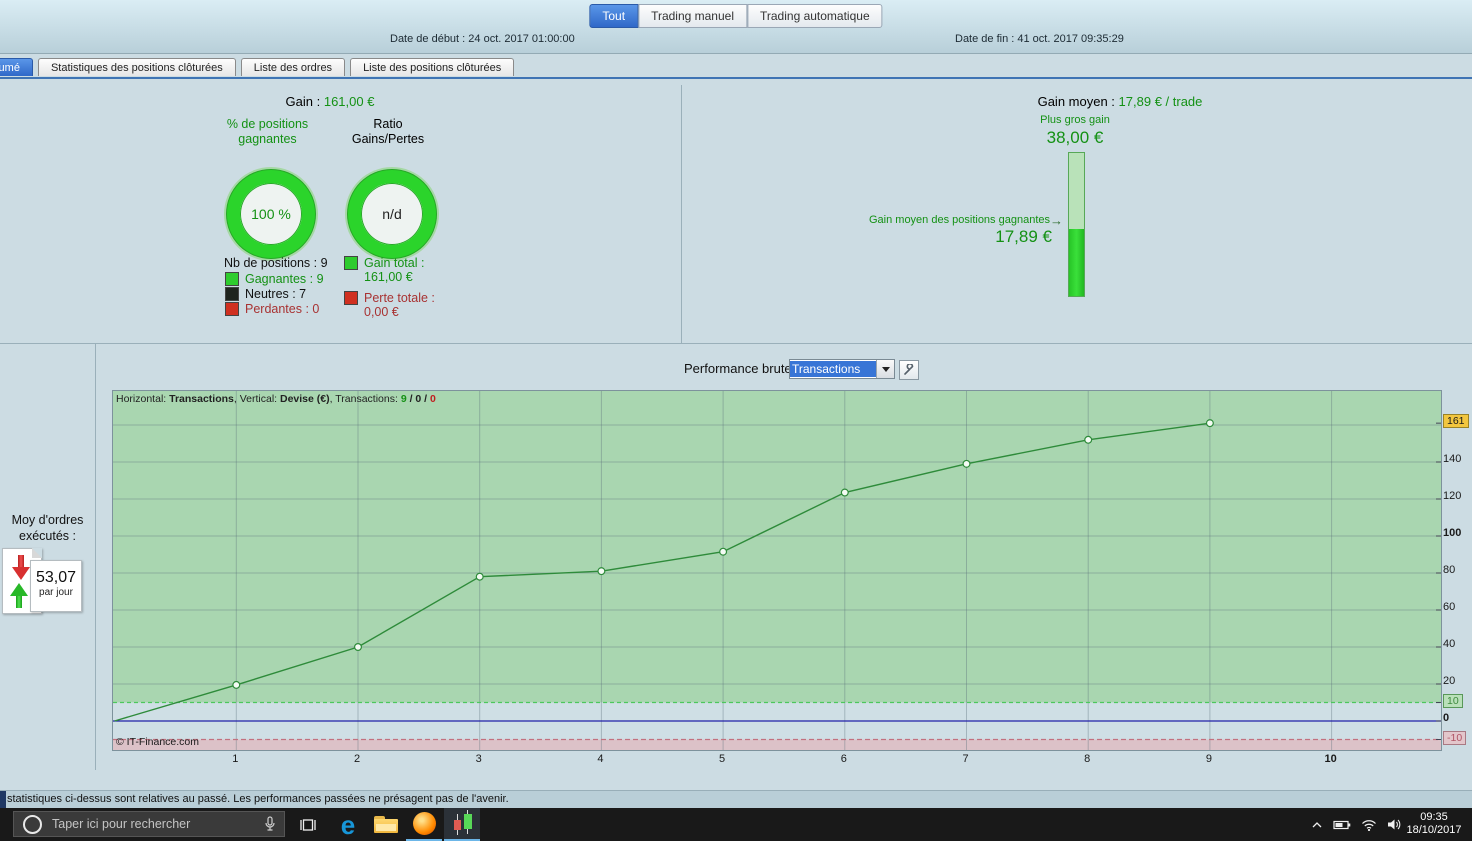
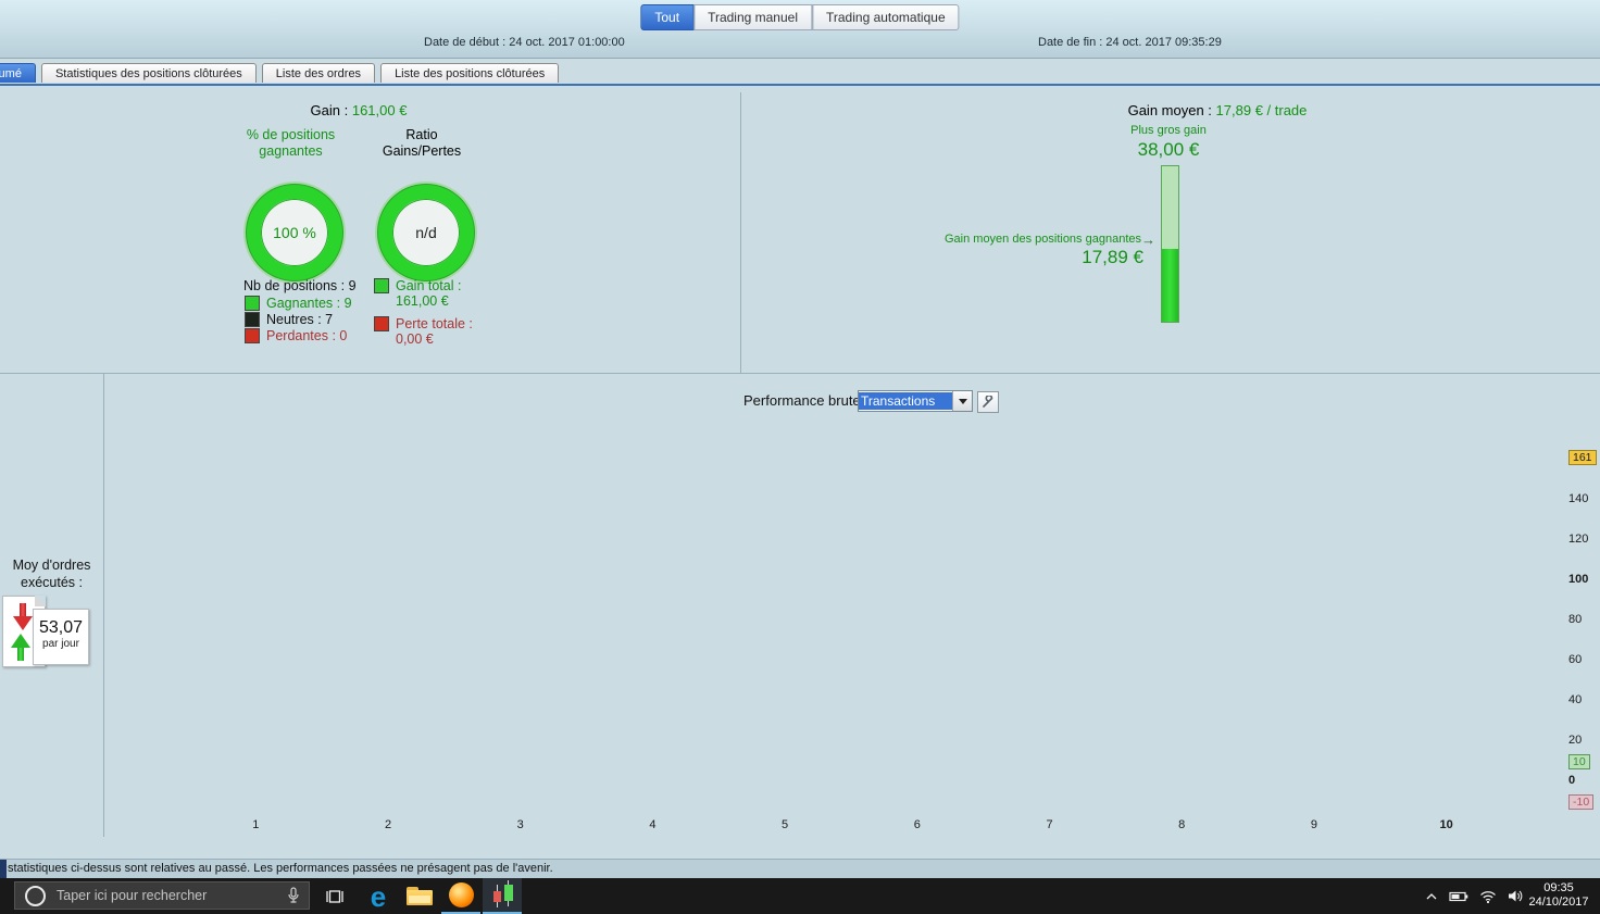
  Tout
  Trading manuel
  Trading automatique
  Date de début : 24 oct. 2017 01:00:00
- Date de fin : 41 oct. 2017 09:35:29
+ Date de fin : 24 oct. 2017 09:35:29
  Statistiques des positions clôturées
  Liste des ordres
  Liste des positions clôturées
  Gain : 161,00 €
  % de positions gagnantes
  Ratio
  Gains/Pertes
  100 %
  n/d
  Nb de positions : 9
  Gagnantes : 9
  Neutres : 7
  Perdantes : 0
  Gain total :
  161,00 €
  Perte totale :
  0,00 €
  Gain moyen : 17,89 € / trade
  Plus gros gain
  38,00 €
  Gain moyen des positions gagnantes
  →
  17,89 €
  Moy d'ordres
  exécutés :
  53,07
  par jour
  Performance brut
  Transactions
- Horizontal: Transactions, Vertical: Devise (€), Transactions: 9 / 0 / 0
- © IT-Finance.com
  161
  140
  120
  100
  80
  60
  40
  20
  10
  0
  -10
  1
  2
  3
  4
  5
  6
  7
  8
  9
  10
  statistiques ci-dessus sont relatives au passé. Les performances passées ne présagent pas de l'avenir.
  Taper ici pour rechercher
  e
  09:35
- 18/10/2017
+ 24/10/2017
